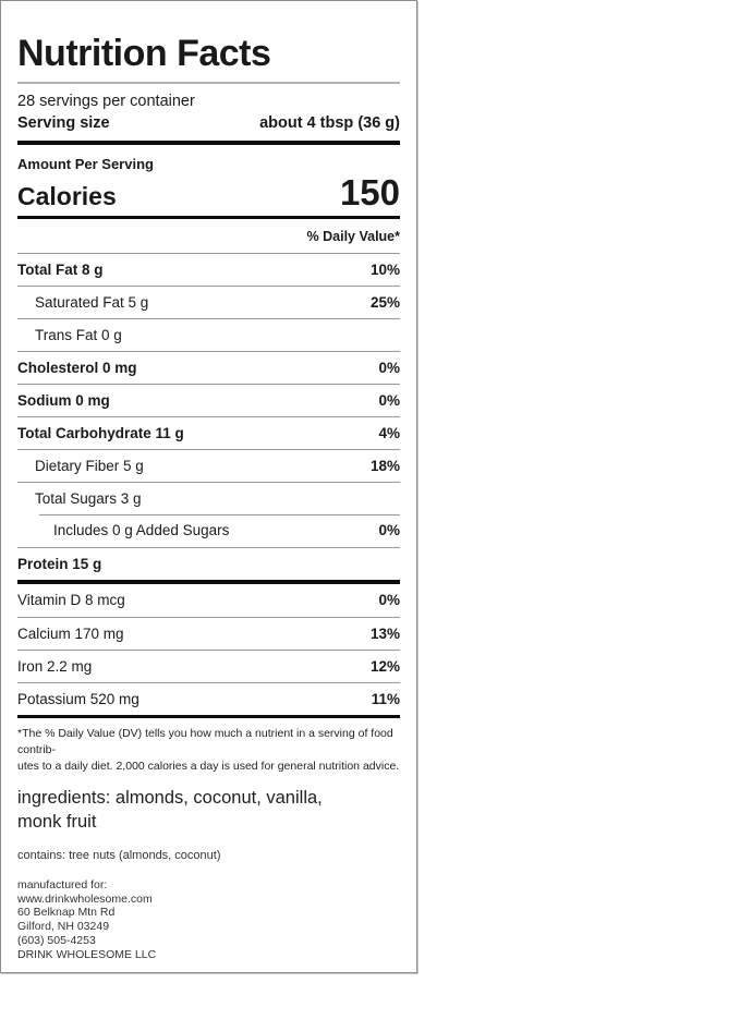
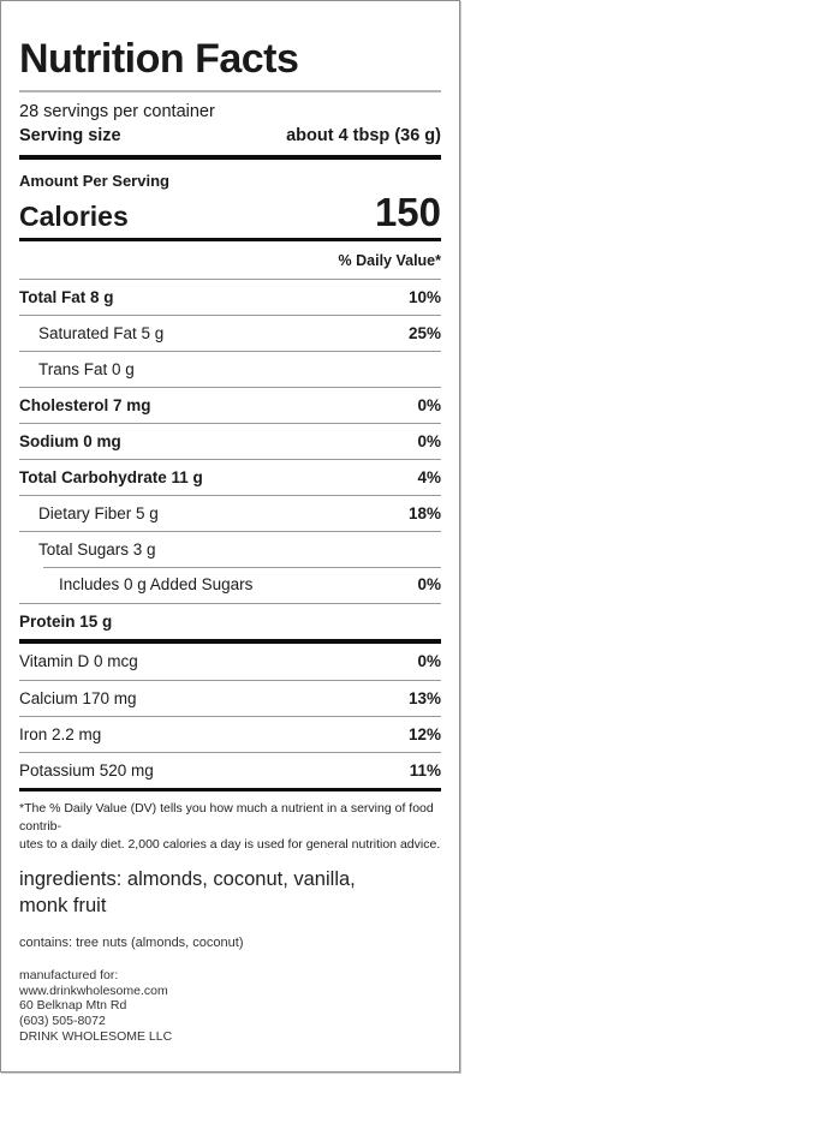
  Nutrition Facts
  28 servings per container
  Serving size
  about 4 tbsp (36 g)
  Amount Per Serving
  Calories
  150
  % Daily Value*
  Total Fat 8 g
  10%
  Saturated Fat 5 g
  25%
  Trans Fat 0 g
- Cholesterol 0 mg
+ Cholesterol 7 mg
  0%
  Sodium 0 mg
  0%
  Total Carbohydrate 11 g
  4%
  Dietary Fiber 5 g
  18%
  Total Sugars 3 g
  Includes 0 g Added Sugars
  0%
  Protein 15 g
- Vitamin D 8 mcg
+ Vitamin D 0 mcg
  0%
  Calcium 170 mg
  13%
  Iron 2.2 mg
  12%
  Potassium 520 mg
  11%
  *The % Daily Value (DV) tells you how much a nutrient in a serving of food contrib-
  utes to a daily diet. 2,000 calories a day is used for general nutrition advice.
  ingredients: almonds, coconut, vanilla,
  monk fruit
  contains: tree nuts (almonds, coconut)
  manufactured for:
  www.drinkwholesome.com
  60 Belknap Mtn Rd
- Gilford, NH 03249
- (603) 505-4253
+ (603) 505-8072
  DRINK WHOLESOME LLC
